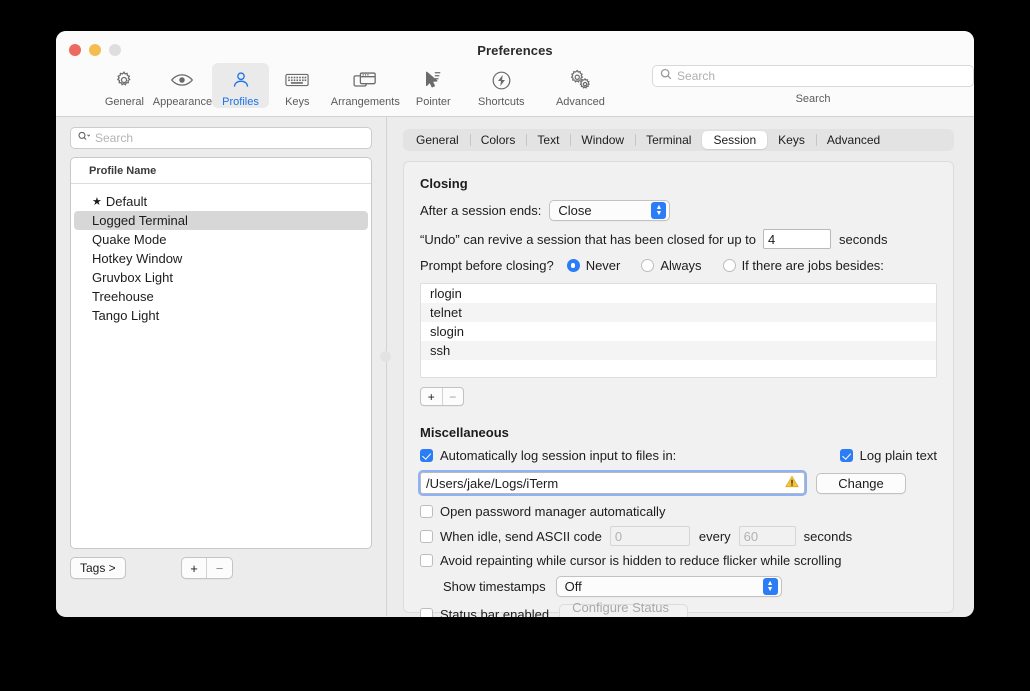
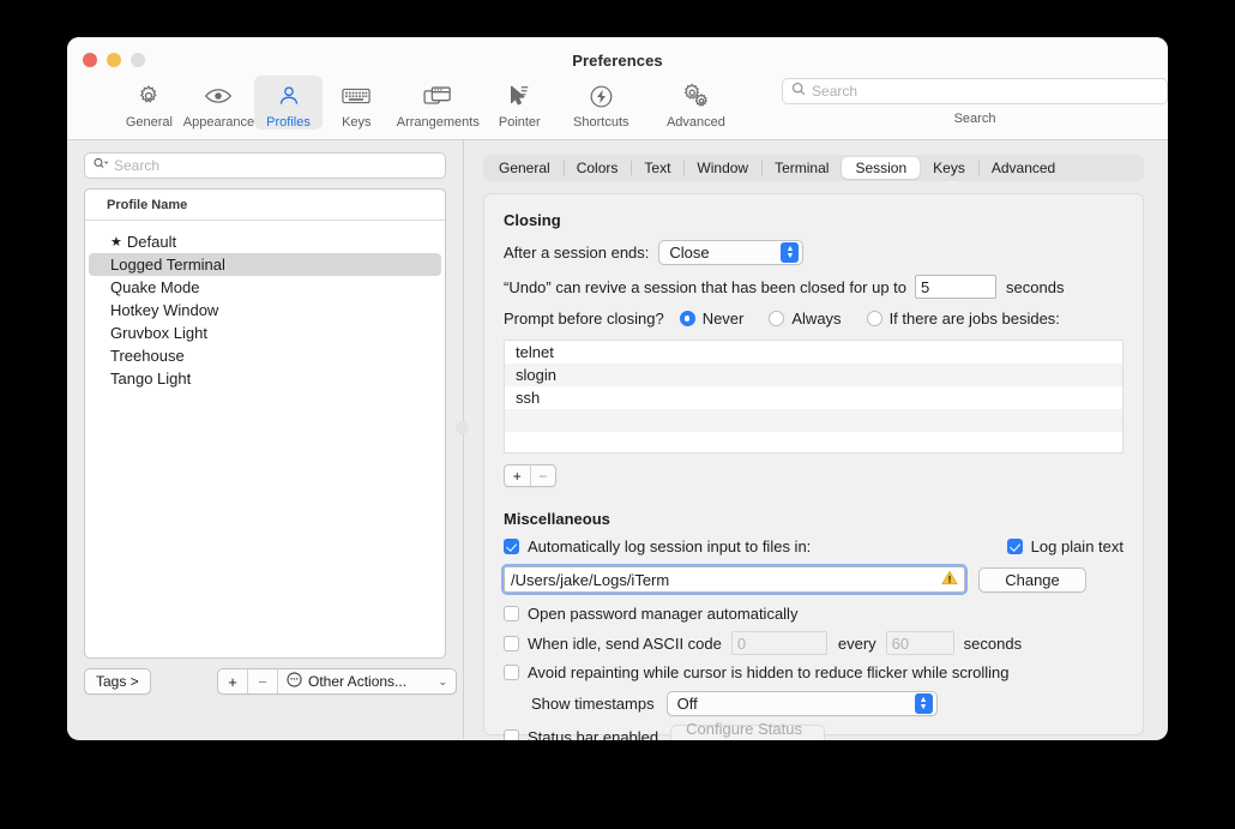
  Preferences
  General
  Appearance
  Profiles
  Keys
  Arrangements
  Pointer
  Shortcuts
  Advanced
  Search
  Search
  Search
  Profile Name
  ★
  Default
  Logged Terminal
  Quake Mode
  Hotkey Window
  Gruvbox Light
  Treehouse
  Tango Light
  Tags >
  +
  −
+ Other Actions...
+ ⌄
  General
  Colors
  Text
  Window
  Terminal
  Session
  Keys
  Advanced
  Closing
  After a session ends:
  Close
  “Undo” can revive a session that has been closed for up to
- 4
+ 5
  seconds
  Prompt before closing?
  Never
  Always
  If there are jobs besides:
- rlogin
  telnet
  slogin
  ssh
  +
  −
  Miscellaneous
  Automatically log session input to files in:
  Log plain text
  /Users/jake/Logs/iTerm
  Change
  Open password manager automatically
  When idle, send ASCII code
  0
  every
  60
  seconds
  Avoid repainting while cursor is hidden to reduce flicker while scrolling
  Show timestamps
  Off
  Status bar enabled
  Configure Status
